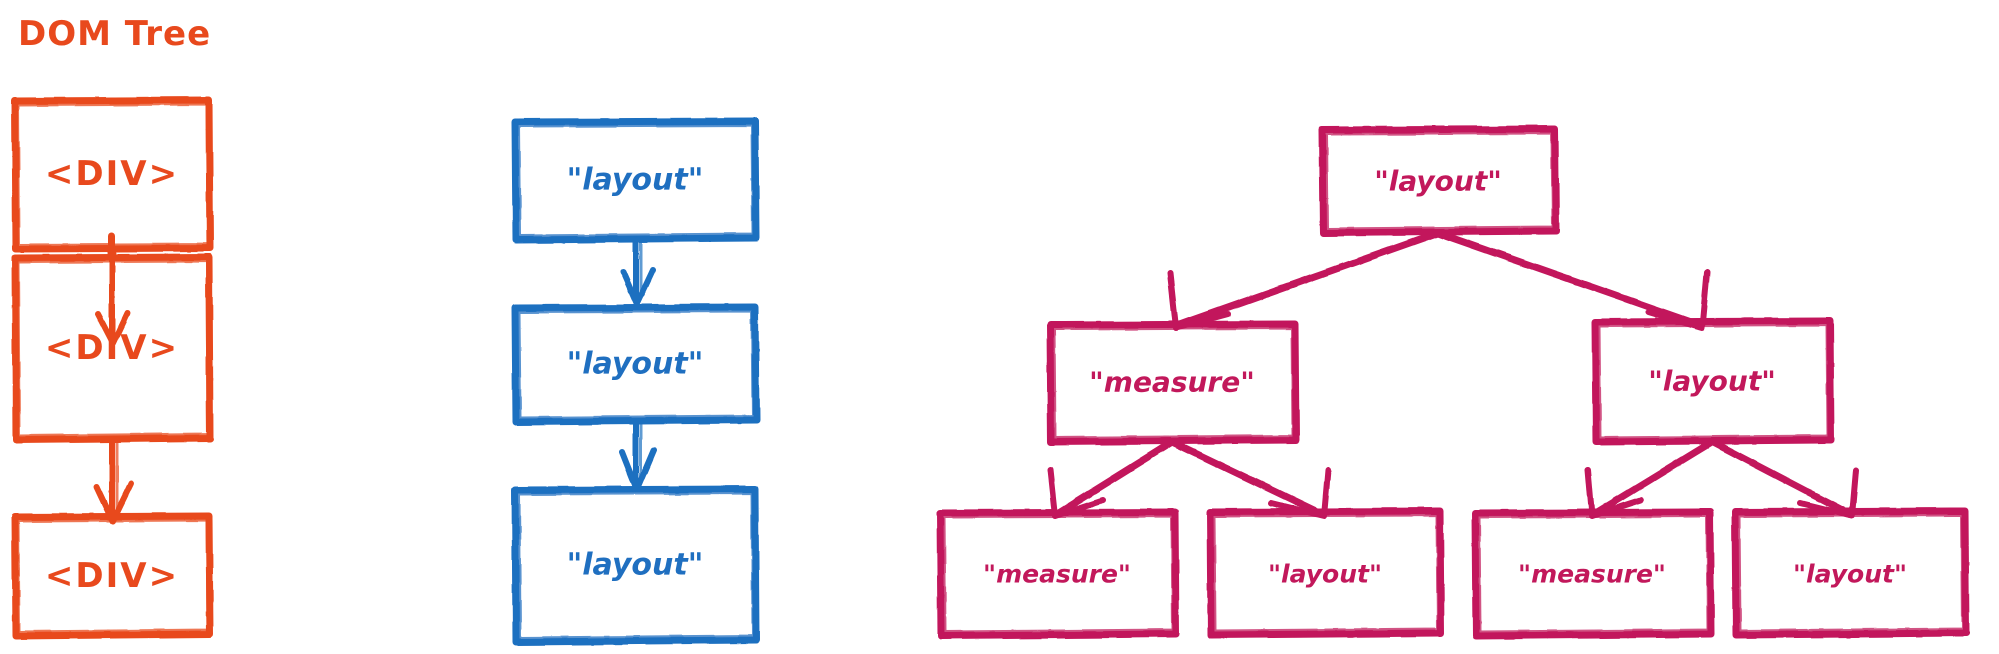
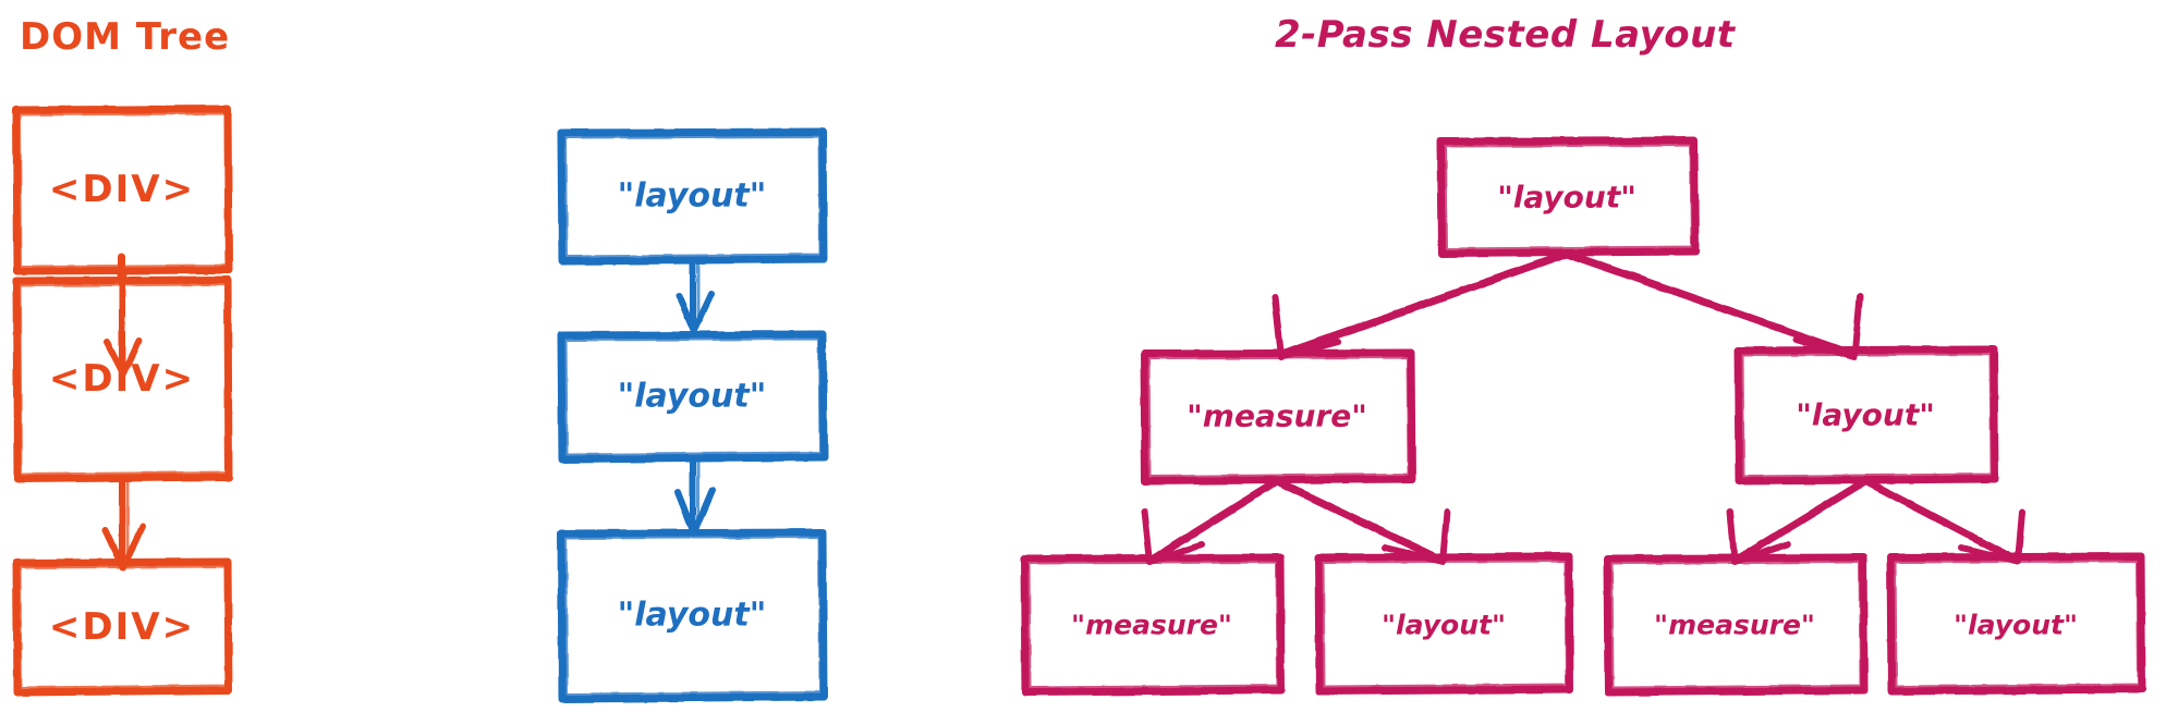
  DOM Tree
+ 2-Pass Nested Layout
  <DIV>
  <DIV>
  <DIV>
  "layout"
  "layout"
  "layout"
  "layout"
  "measure"
  "layout"
  "measure"
  "layout"
  "measure"
  "layout"
